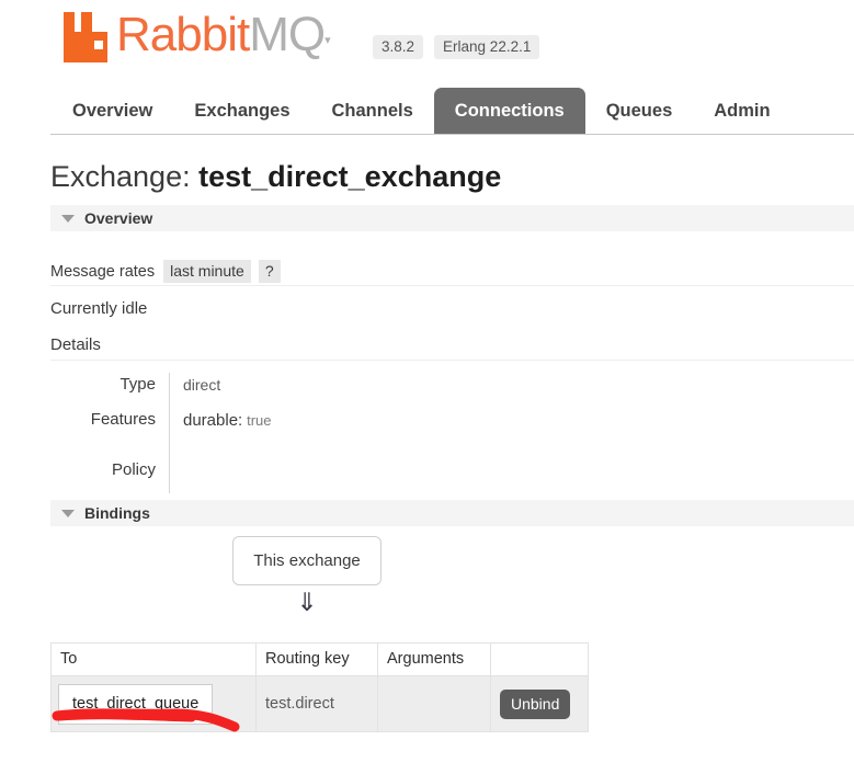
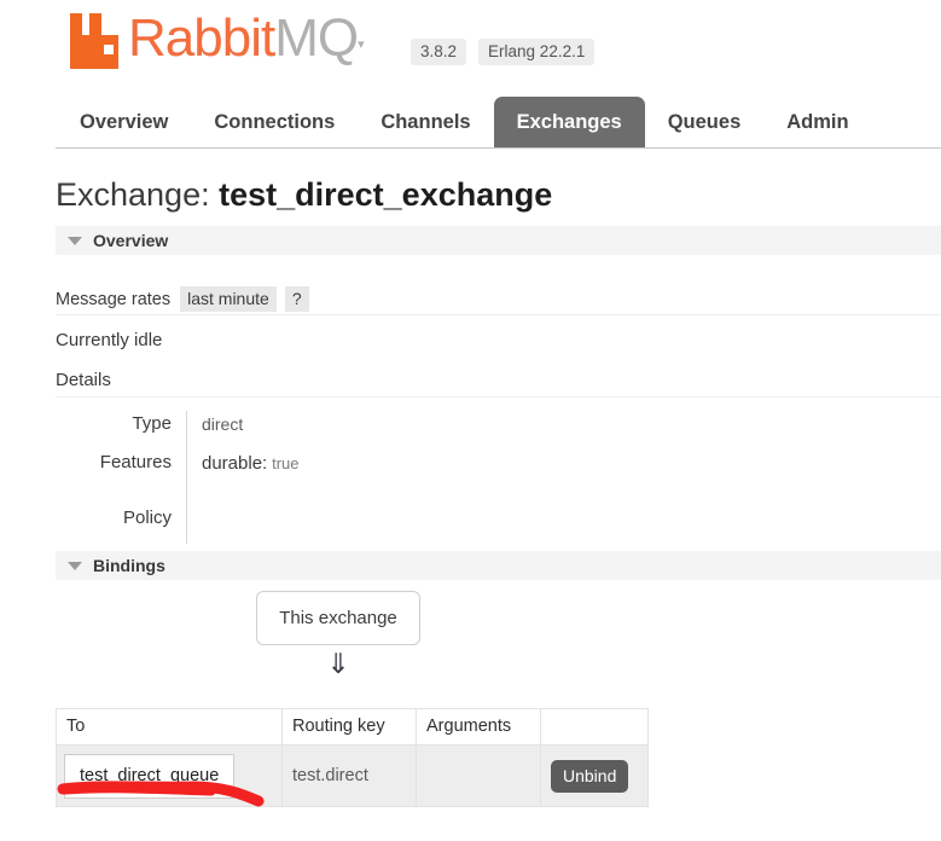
  RabbitMQ▾
  3.8.2
  Erlang 22.2.1
  Overview
- Exchanges
+ Connections
  Channels
- Connections
+ Exchanges
  Queues
  Admin
  Exchange: test_direct_exchange
  Overview
  Message rates
  last minute
  ?
  Currently idle
  Details
  Type	direct
  Features	durable: true
  Policy
  Bindings
  This exchange
  ⇓
  To	Routing key	Arguments
  test_direct_queue	test.direct		Unbind
